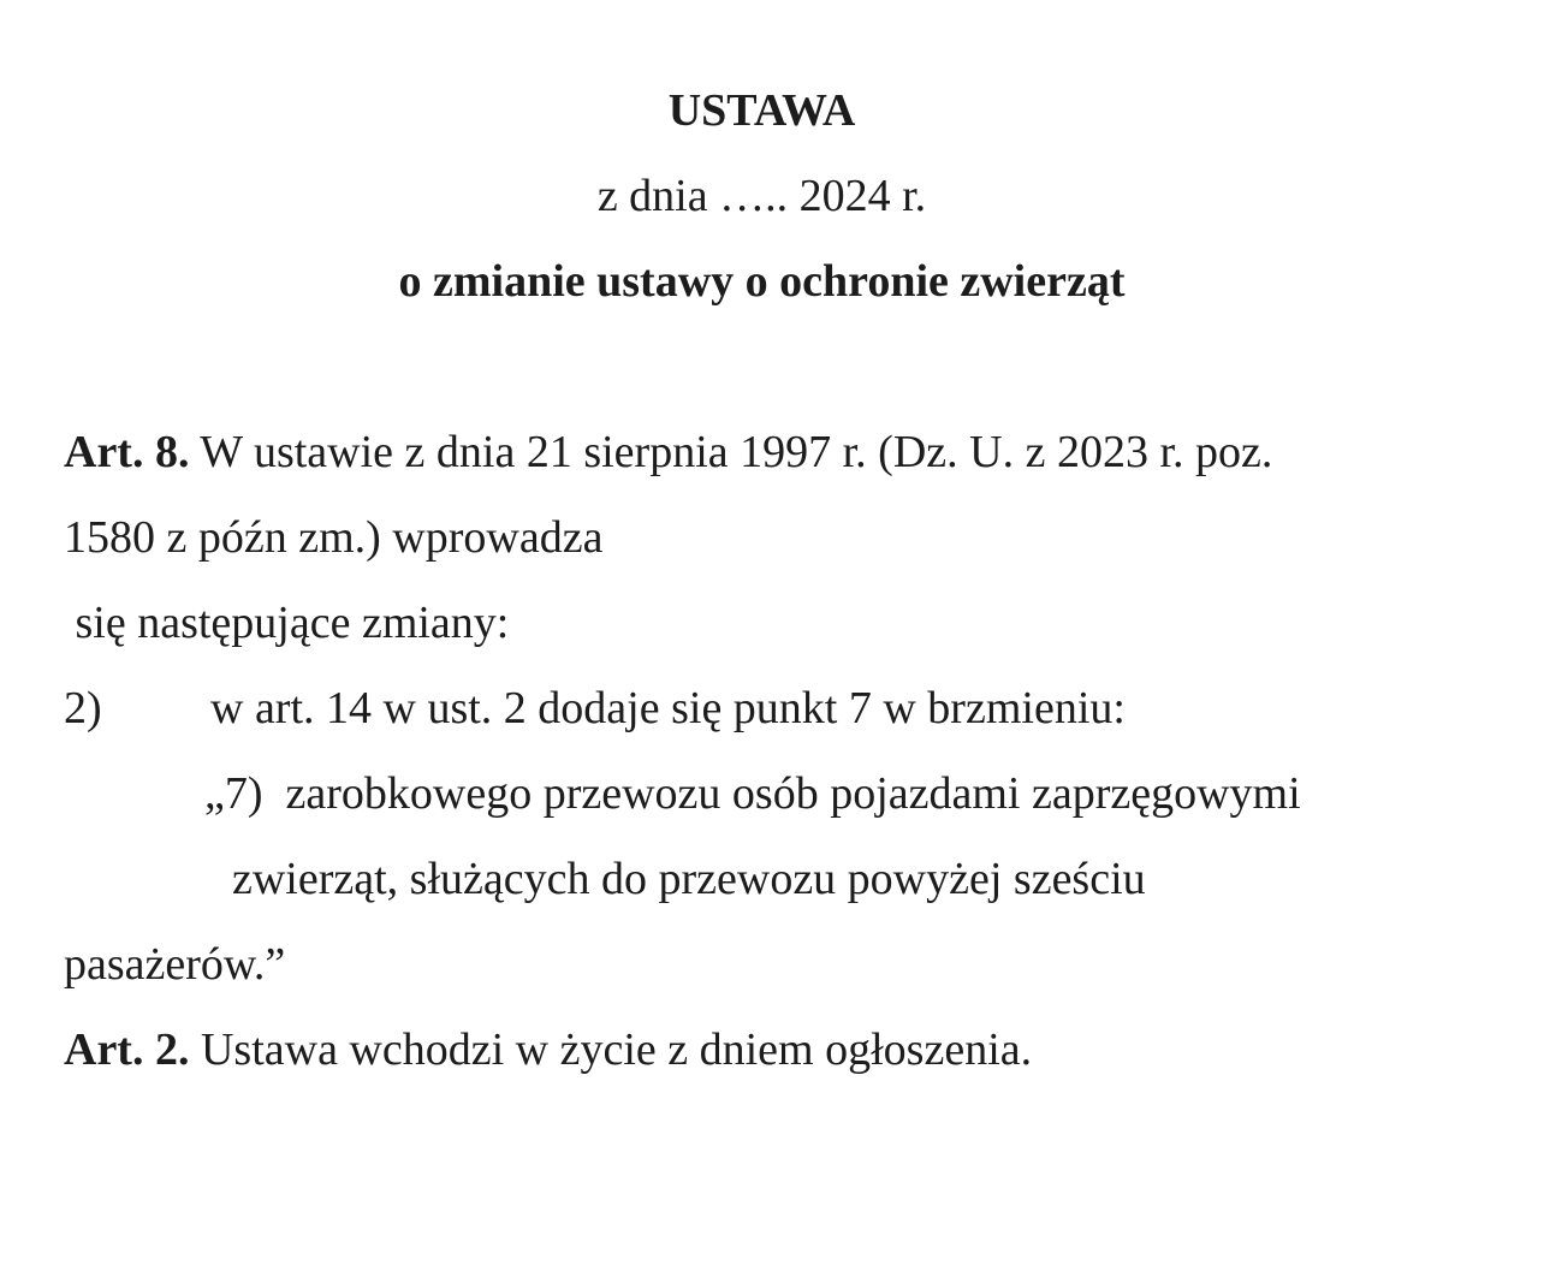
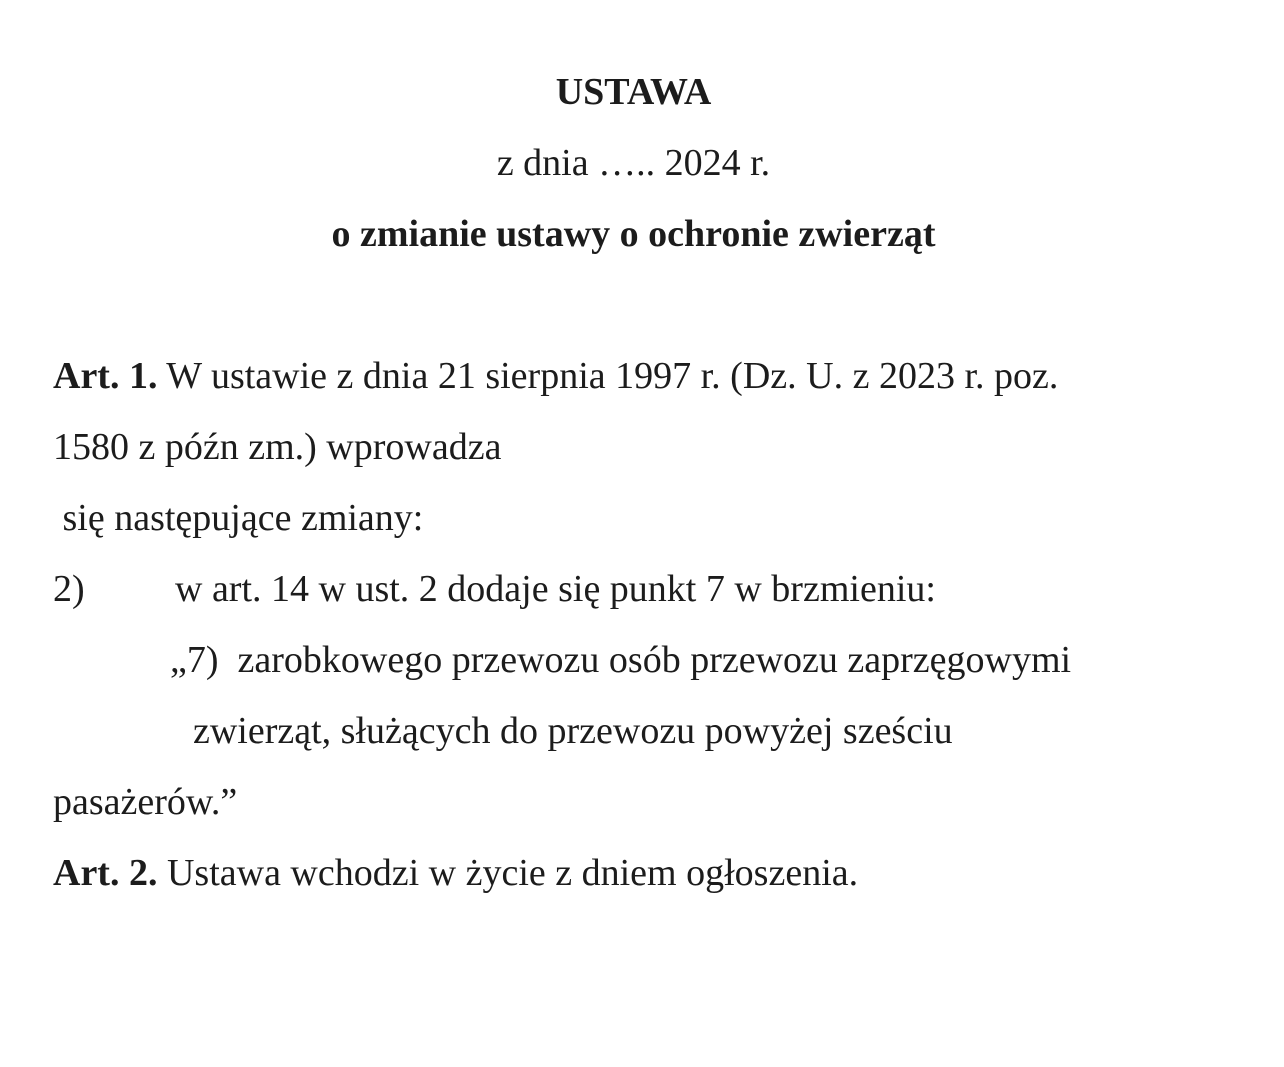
  USTAWA
  z dnia ….. 2024 r.
  o zmianie ustawy o ochronie zwierząt
- Art. 8. W ustawie z dnia 21 sierpnia 1997 r. (Dz. U. z 2023 r. poz.
+ Art. 1. W ustawie z dnia 21 sierpnia 1997 r. (Dz. U. z 2023 r. poz.
  1580 z późn zm.) wprowadza
  się następujące zmiany:
  2) w art. 14 w ust. 2 dodaje się punkt 7 w brzmieniu:
- „7) zarobkowego przewozu osób pojazdami zaprzęgowymi
+ „7) zarobkowego przewozu osób przewozu zaprzęgowymi
  zwierząt, służących do przewozu powyżej sześciu
  pasażerów.”
  Art. 2. Ustawa wchodzi w życie z dniem ogłoszenia.
